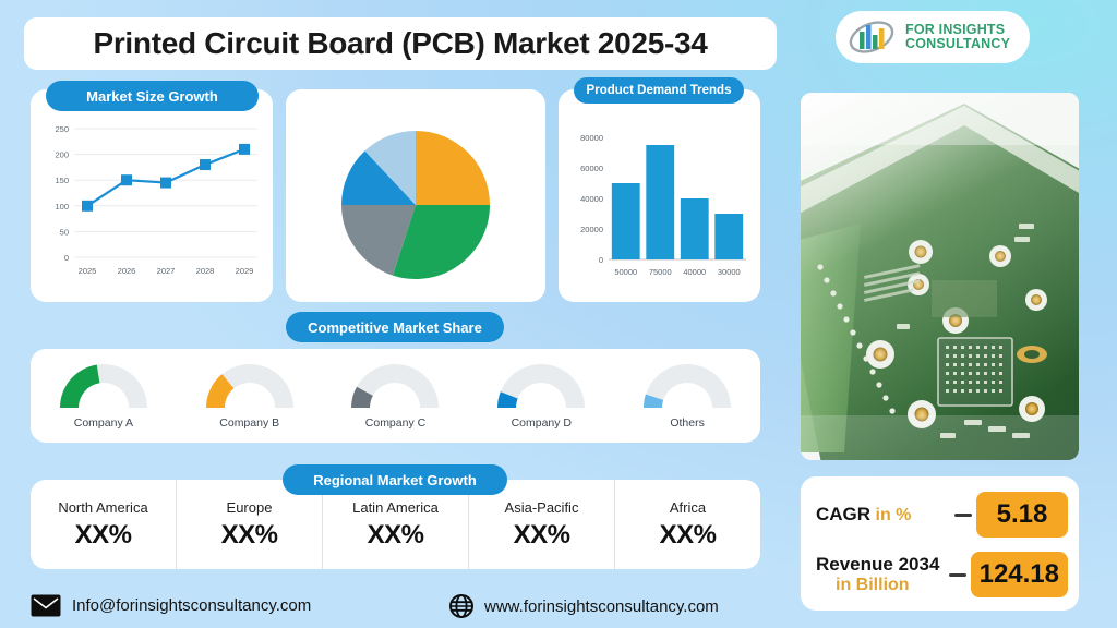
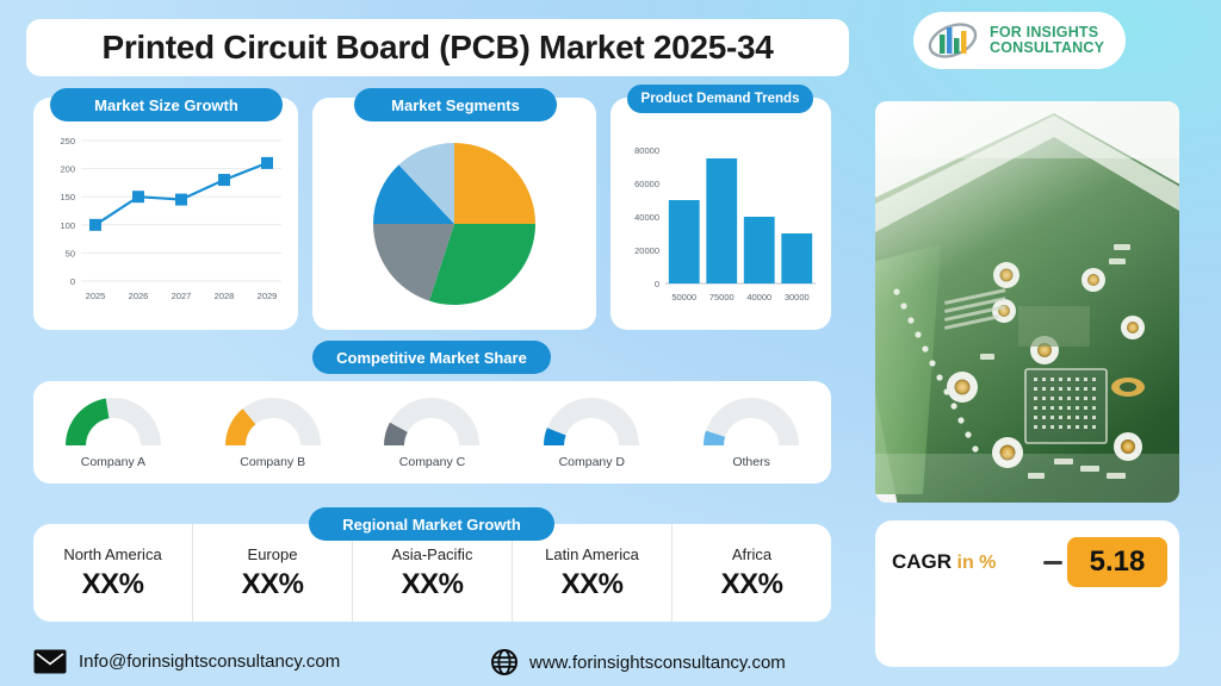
  Printed Circuit Board (PCB) Market 2025-34
  FOR INSIGHTS
  CONSULTANCY
  Market Size Growth
+ Market Segments
  Product Demand Trends
  Competitive Market Share
  Regional Market Growth
  0
  50
  100
  150
  200
  250
  2025
  2026
  2027
  2028
  2029
  0
  20000
  40000
  60000
  80000
  50000
  75000
  40000
  30000
  Company A
  Company B
  Company C
  Company D
  Others
  North America
  XX%
  Europe
  XX%
- Latin America
+ Asia-Pacific
  XX%
- Asia-Pacific
+ Latin America
  XX%
  Africa
  XX%
  CAGR in %
  5.18
- Revenue 2034
- in Billion
- 124.18
  Info@forinsightsconsultancy.com
  www.forinsightsconsultancy.com
